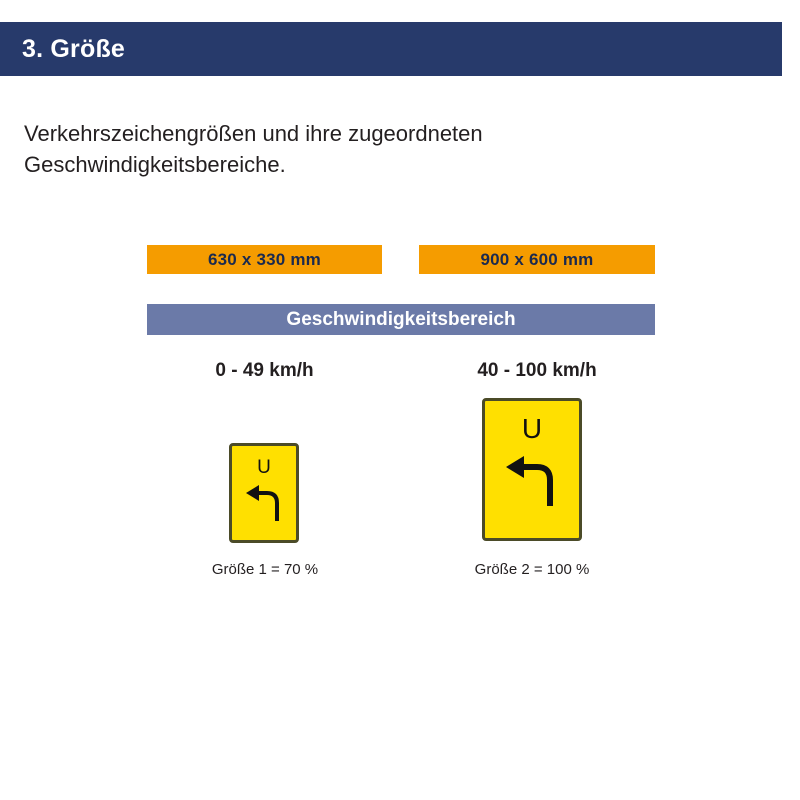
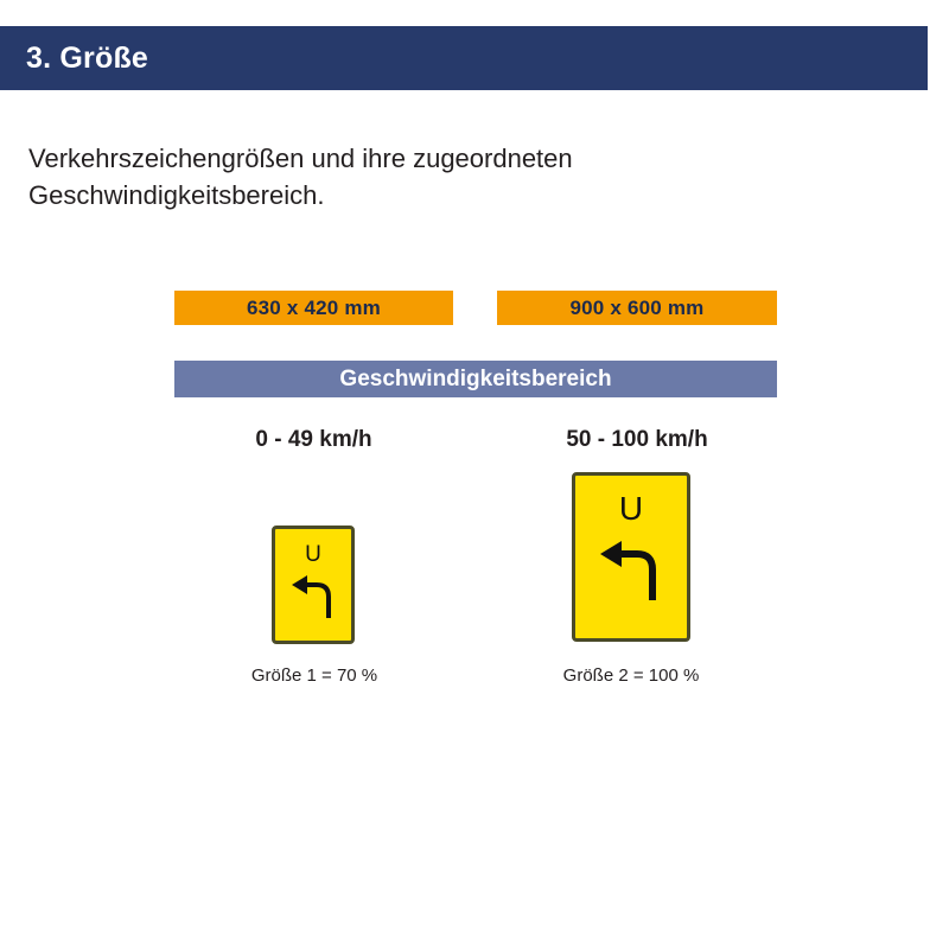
  3. Größe
- Verkehrszeichengrößen und ihre zugeordneten Geschwindigkeitsbereiche.
+ Verkehrszeichengrößen und ihre zugeordneten Geschwindigkeitsbereich.
- 630 x 330 mm
+ 630 x 420 mm
  900 x 600 mm
  Geschwindigkeitsbereich
  0 - 49 km/h
- 40 - 100 km/h
+ 50 - 100 km/h
  U
  U
  Größe 1 = 70 %
  Größe 2 = 100 %
